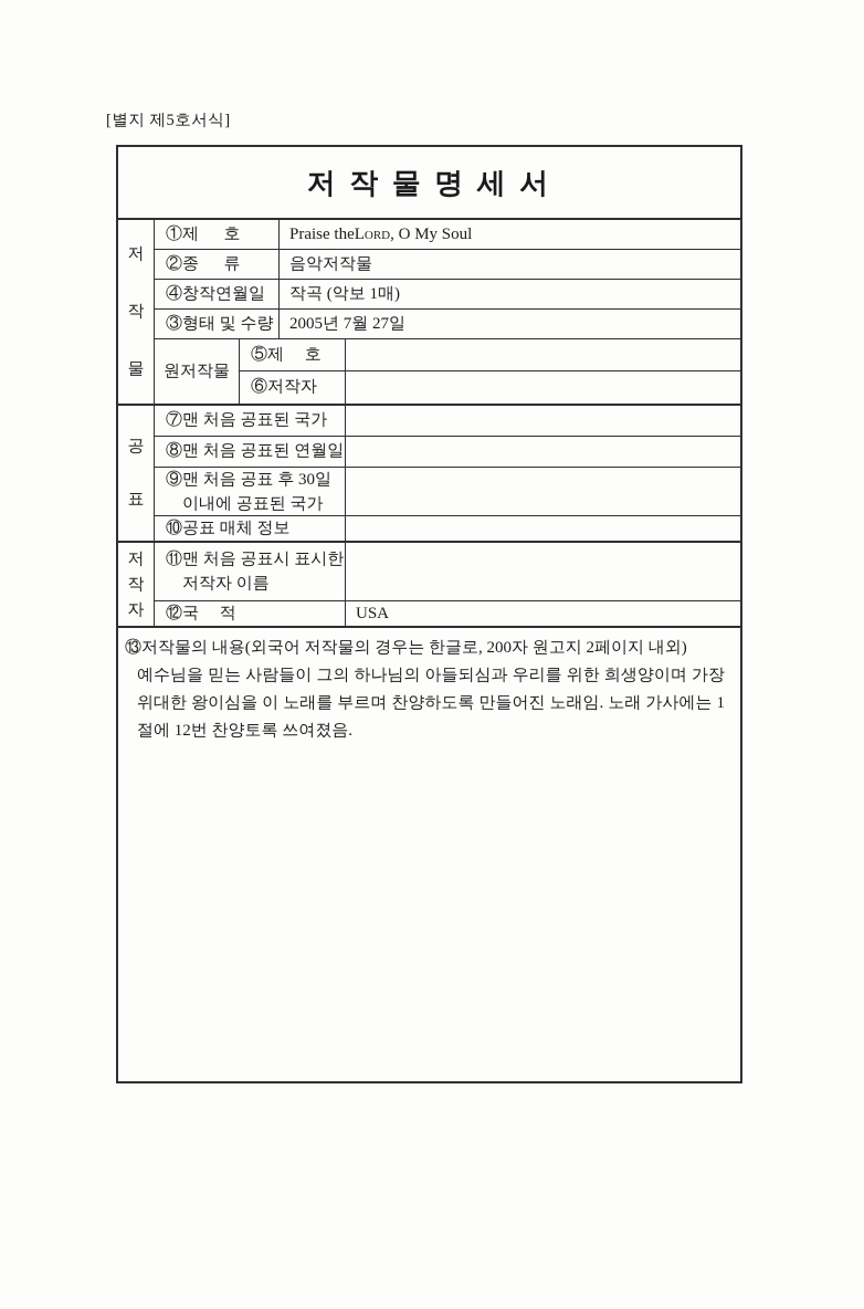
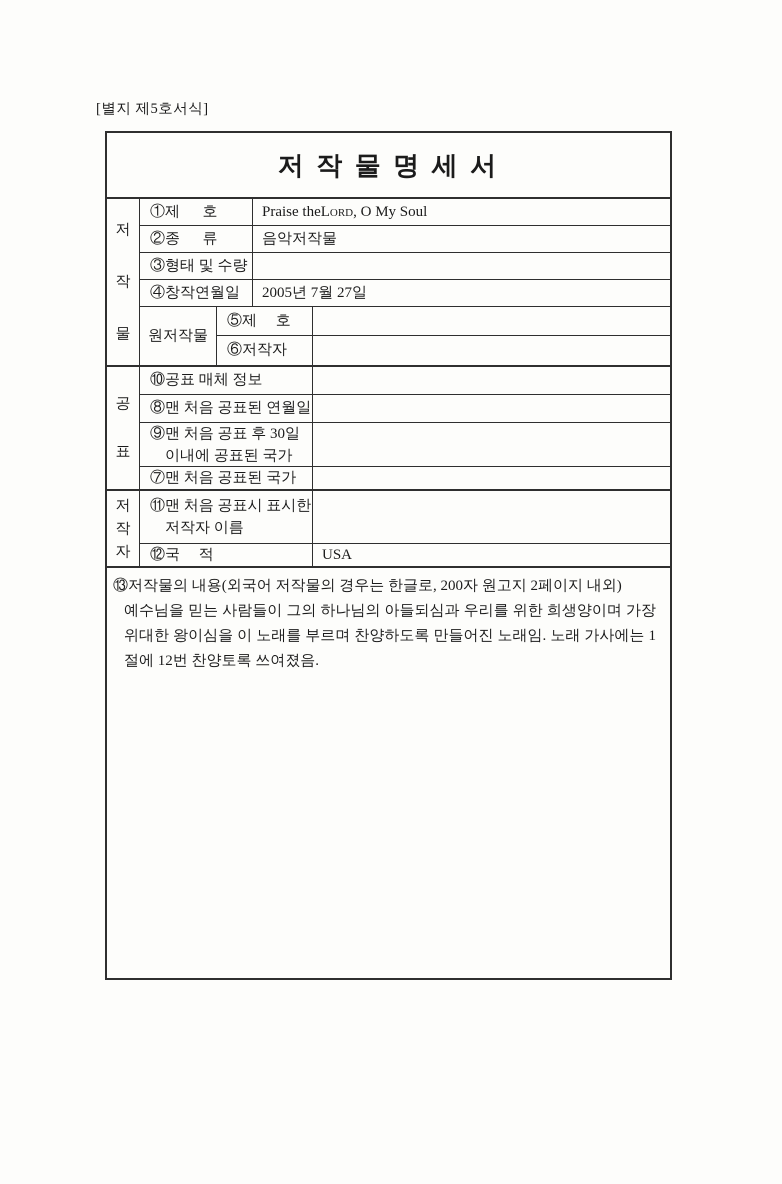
  [별지 제5호서식]
  저 작 물 명 세 서
  저
  작
  물
  ①제 호
  Praise the
  Lord
  , O My Soul
  ②종 류
  음악저작물
- ④창작연월일
+ ③형태 및 수량
- 작곡 (악보 1매)
- ③형태 및 수량
+ ④창작연월일
  2005년 7월 27일
  원저작물
  ⑤제 호
  ⑥저작자
  공
  표
- ⑦맨 처음 공표된 국가
+ ⑩공표 매체 정보
  ⑧맨 처음 공표된 연월일
  ⑨맨 처음 공표 후 30일
  이내에 공표된 국가
- ⑩공표 매체 정보
+ ⑦맨 처음 공표된 국가
  저
  작
  자
  ⑪맨 처음 공표시 표시한
  저작자 이름
  ⑫국 적
  USA
  ⑬저작물의 내용(외국어 저작물의 경우는 한글로, 200자 원고지 2페이지 내외)
  예수님을 믿는 사람들이 그의 하나님의 아들되심과 우리를 위한 희생양이며 가장 위대한 왕이심을 이 노래를 부르며 찬양하도록 만들어진 노래임. 노래 가사에는 1절에 12번 찬양토록 쓰여졌음.
